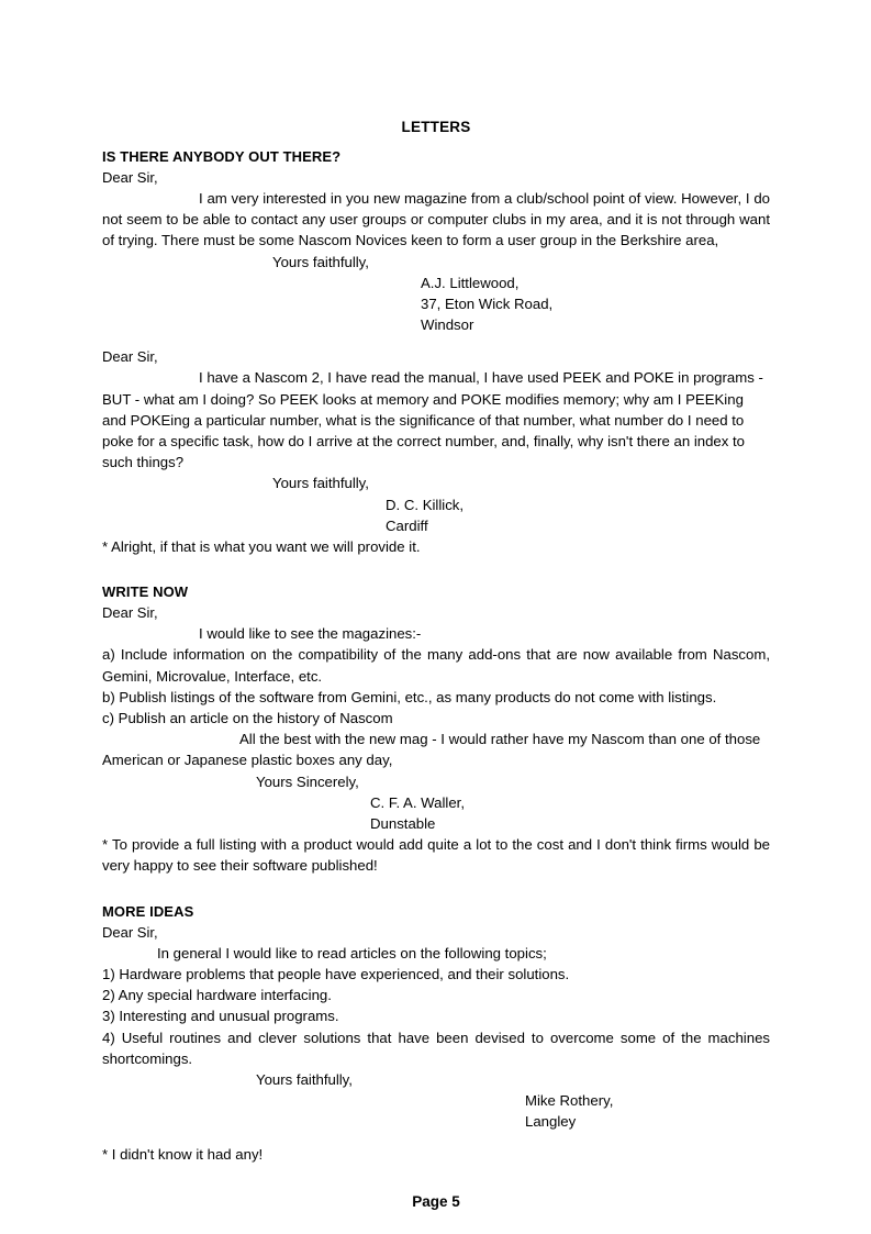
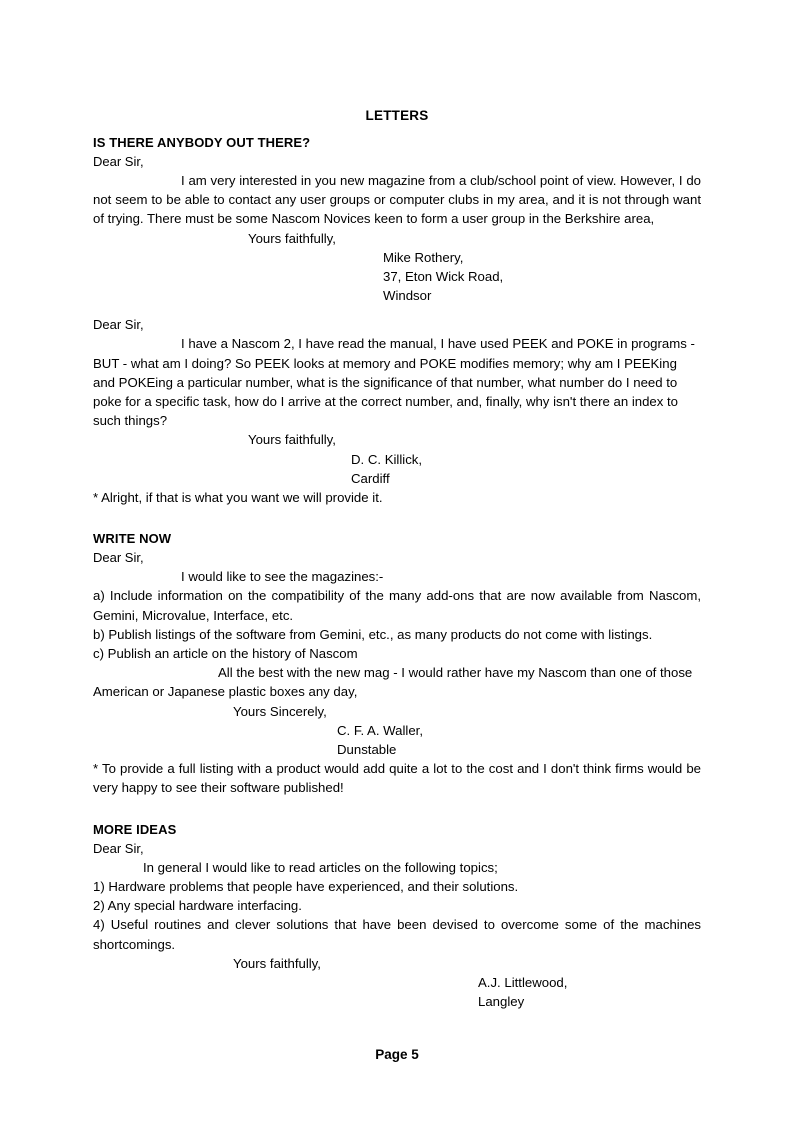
  LETTERS
  IS THERE ANYBODY OUT THERE?
  Dear Sir,
  I am very interested in you new magazine from a club/school point of view. However, I do not seem to be able to contact any user groups or computer clubs in my area, and it is not through want of trying. There must be some Nascom Novices keen to form a user group in the Berkshire area,
  Yours faithfully,
- A.J. Littlewood,
+ Mike Rothery,
  37, Eton Wick Road,
  Windsor
  Dear Sir,
  I have a Nascom 2, I have read the manual, I have used PEEK and POKE in programs - BUT - what am I doing? So PEEK looks at memory and POKE modifies memory; why am I PEEKing and POKEing a particular number, what is the significance of that number, what number do I need to poke for a specific task, how do I arrive at the correct number, and, finally, why isn't there an index to such things?
  Yours faithfully,
  D. C. Killick,
  Cardiff
  * Alright, if that is what you want we will provide it.
  WRITE NOW
  Dear Sir,
  I would like to see the magazines:-
  a) Include information on the compatibility of the many add-ons that are now available from Nascom, Gemini, Microvalue, Interface, etc.
  b) Publish listings of the software from Gemini, etc., as many products do not come with listings.
  c) Publish an article on the history of Nascom
  All the best with the new mag - I would rather have my Nascom than one of those American or Japanese plastic boxes any day,
  Yours Sincerely,
  C. F. A. Waller,
  Dunstable
  * To provide a full listing with a product would add quite a lot to the cost and I don't think firms would be very happy to see their software published!
  MORE IDEAS
  Dear Sir,
  In general I would like to read articles on the following topics;
  1) Hardware problems that people have experienced, and their solutions.
  2) Any special hardware interfacing.
- 3) Interesting and unusual programs.
  4) Useful routines and clever solutions that have been devised to overcome some of the machines shortcomings.
  Yours faithfully,
- Mike Rothery,
+ A.J. Littlewood,
  Langley
- * I didn't know it had any!
  Page 5
